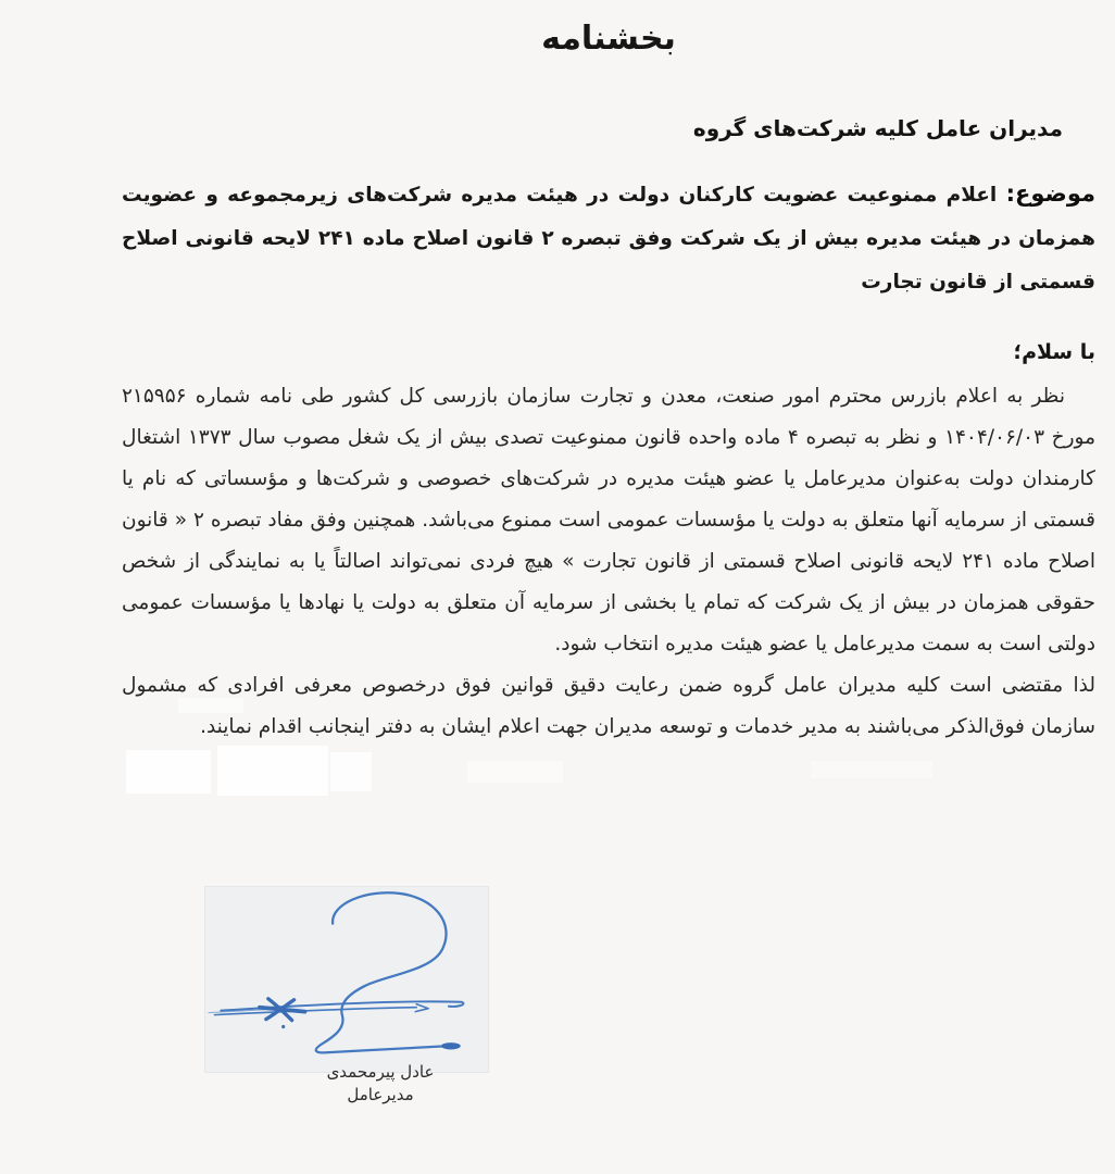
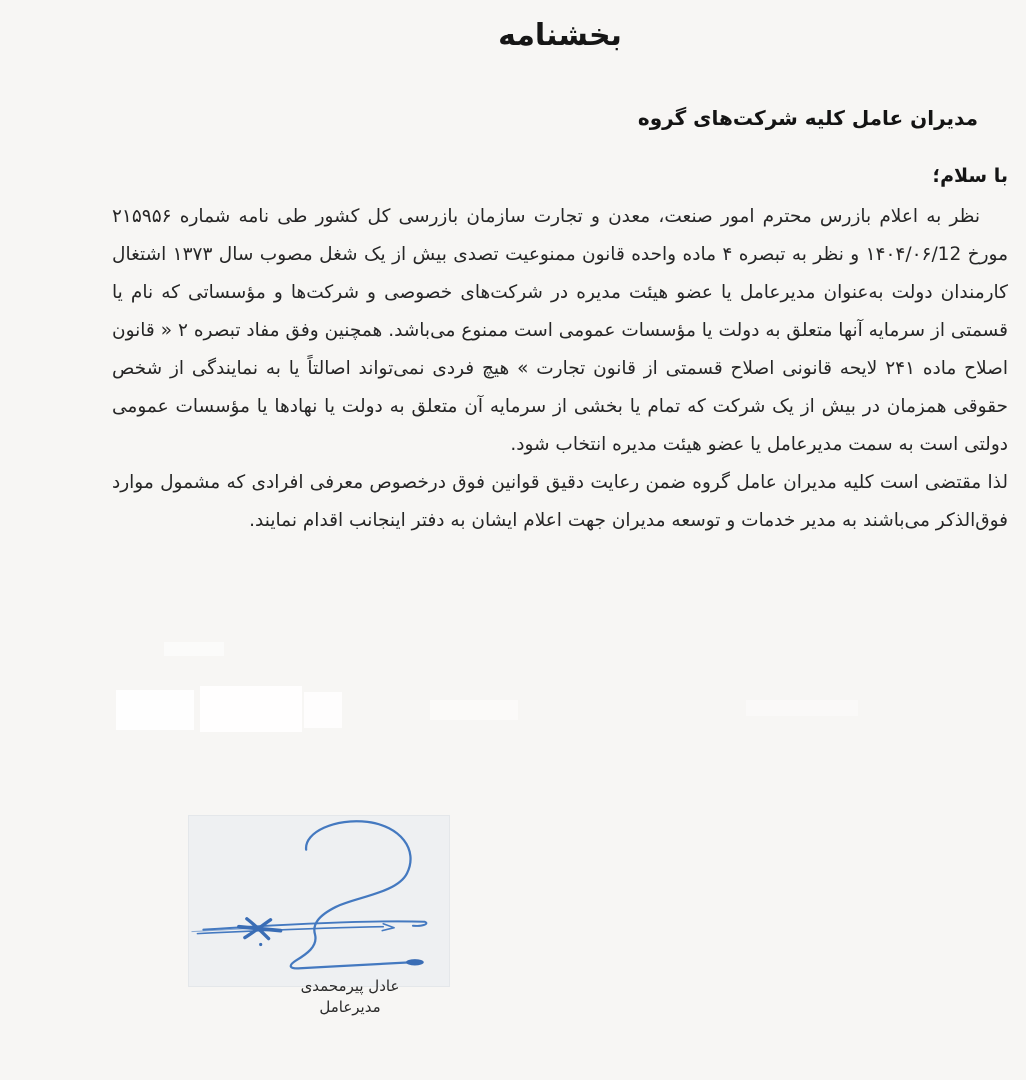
  بخشنامه
  مدیران عامل کلیه شرکت‌های گروه
- موضوع: اعلام ممنوعیت عضویت کارکنان دولت در هیئت مدیره شرکت‌های زیرمجموعه و عضویت همزمان در هیئت مدیره بیش از یک شرکت وفق تبصره ۲ قانون اصلاح ماده ۲۴۱ لایحه قانونی اصلاح قسمتی از قانون تجارت
  با سلام؛
- نظر به اعلام بازرس محترم امور صنعت، معدن و تجارت سازمان بازرسی کل کشور طی نامه شماره ۲۱۵۹۵۶ مورخ ۱۴۰۴/۰۶/۰۳ و نظر به تبصره ۴ ماده واحده قانون ممنوعیت تصدی بیش از یک شغل مصوب سال ۱۳۷۳ اشتغال کارمندان دولت به‌عنوان مدیرعامل یا عضو هیئت مدیره در شرکت‌های خصوصی و شرکت‌ها و مؤسساتی که نام یا قسمتی از سرمایه آنها متعلق به دولت یا مؤسسات عمومی است ممنوع می‌باشد. همچنین وفق مفاد تبصره ۲ « قانون اصلاح ماده ۲۴۱ لایحه قانونی اصلاح قسمتی از قانون تجارت » هیچ فردی نمی‌تواند اصالتاً یا به نمایندگی از شخص حقوقی همزمان در بیش از یک شرکت که تمام یا بخشی از سرمایه آن متعلق به دولت یا نهادها یا مؤسسات عمومی دولتی است به سمت مدیرعامل یا عضو هیئت مدیره انتخاب شود.
+ نظر به اعلام بازرس محترم امور صنعت، معدن و تجارت سازمان بازرسی کل کشور طی نامه شماره ۲۱۵۹۵۶ مورخ ۱۴۰۴/۰۶/12 و نظر به تبصره ۴ ماده واحده قانون ممنوعیت تصدی بیش از یک شغل مصوب سال ۱۳۷۳ اشتغال کارمندان دولت به‌عنوان مدیرعامل یا عضو هیئت مدیره در شرکت‌های خصوصی و شرکت‌ها و مؤسساتی که نام یا قسمتی از سرمایه آنها متعلق به دولت یا مؤسسات عمومی است ممنوع می‌باشد. همچنین وفق مفاد تبصره ۲ « قانون اصلاح ماده ۲۴۱ لایحه قانونی اصلاح قسمتی از قانون تجارت » هیچ فردی نمی‌تواند اصالتاً یا به نمایندگی از شخص حقوقی همزمان در بیش از یک شرکت که تمام یا بخشی از سرمایه آن متعلق به دولت یا نهادها یا مؤسسات عمومی دولتی است به سمت مدیرعامل یا عضو هیئت مدیره انتخاب شود.
- لذا مقتضی است کلیه مدیران عامل گروه ضمن رعایت دقیق قوانین فوق درخصوص معرفی افرادی که مشمول سازمان فوق‌الذکر می‌باشند به مدیر خدمات و توسعه مدیران جهت اعلام ایشان به دفتر اینجانب اقدام نمایند.
+ لذا مقتضی است کلیه مدیران عامل گروه ضمن رعایت دقیق قوانین فوق درخصوص معرفی افرادی که مشمول موارد فوق‌الذکر می‌باشند به مدیر خدمات و توسعه مدیران جهت اعلام ایشان به دفتر اینجانب اقدام نمایند.
  عادل پیرمحمدی
  مدیرعامل
